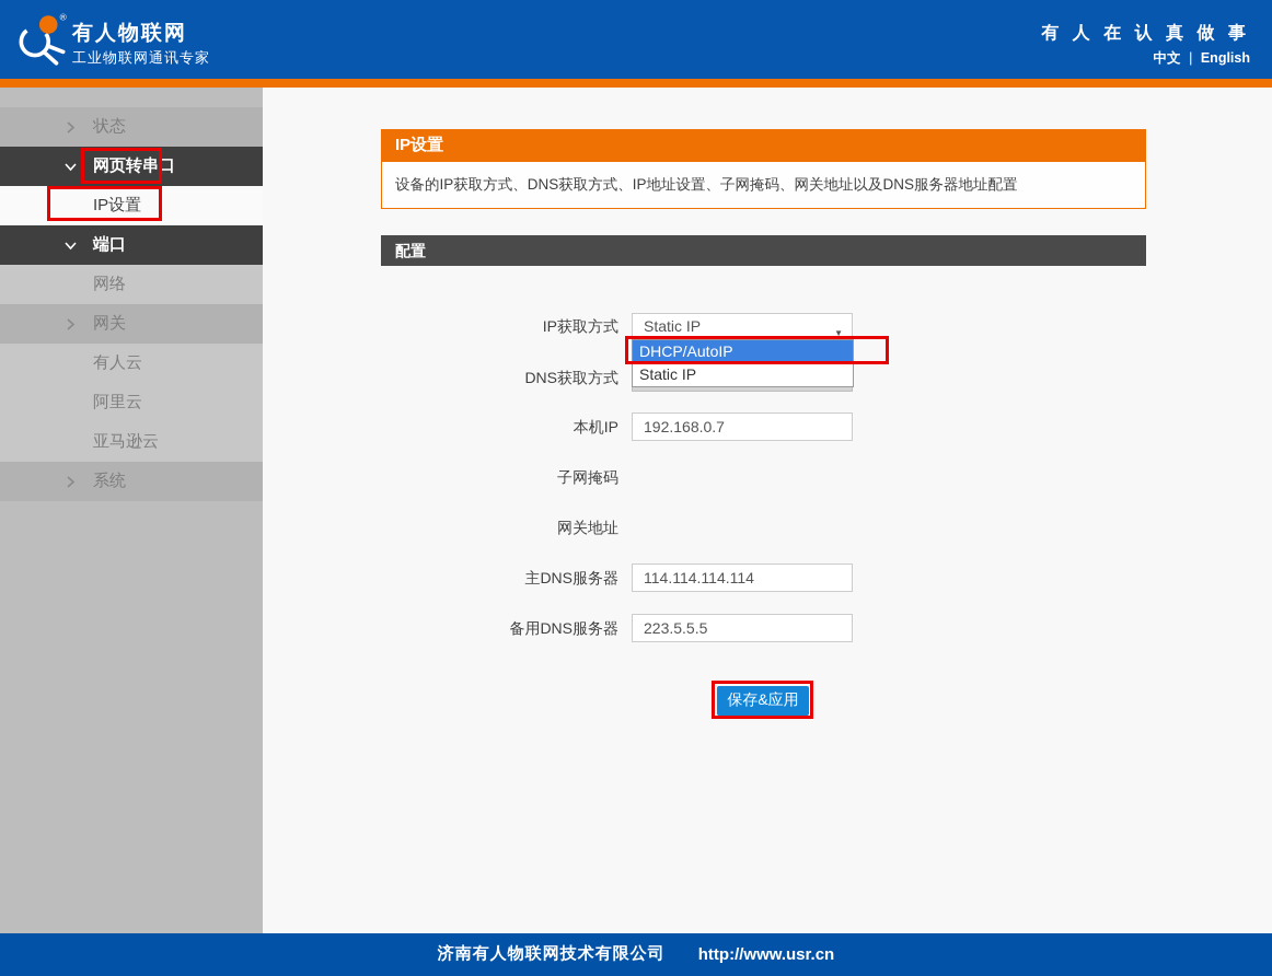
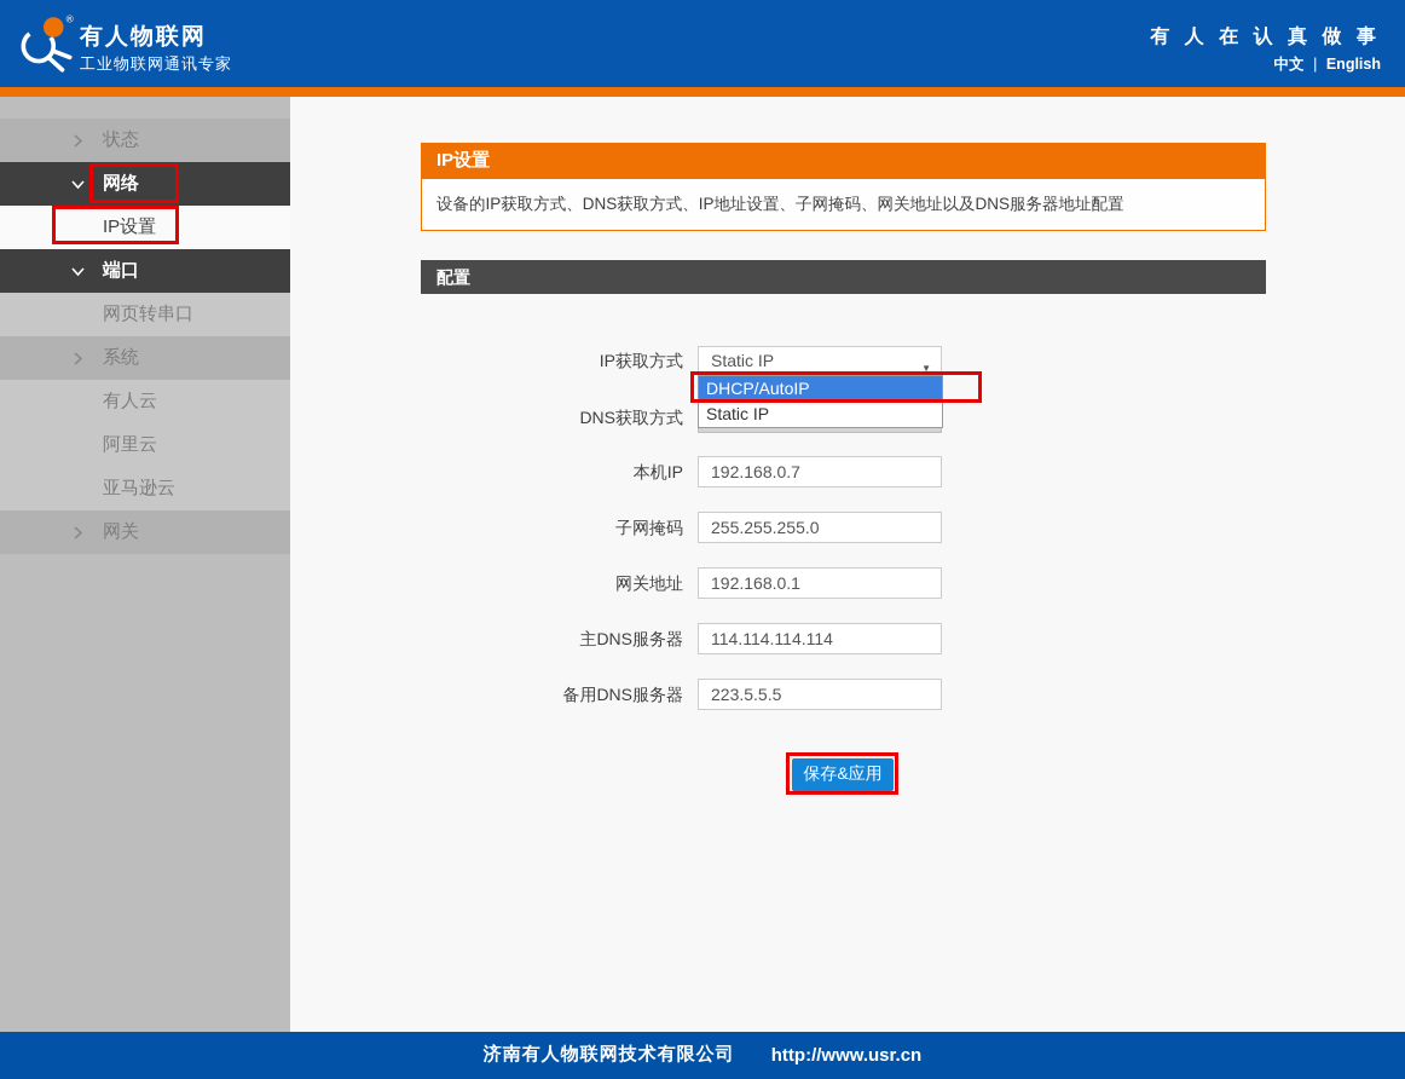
  ®
  有人物联网
  工业物联网通讯专家
  有 人 在 认 真 做 事
  中文 | English
  状态
- 网页转串口
+ 网络
  IP设置
  端口
- 网络
+ 网页转串口
- 网关
+ 系统
  有人云
  阿里云
  亚马逊云
- 系统
+ 网关
  IP设置
  设备的IP获取方式、DNS获取方式、IP地址设置、子网掩码、网关地址以及DNS服务器地址配置
  配置
  IP获取方式
  Static IP
  ▼
  DNS获取方式
  DHCP/AutoIP
  Static IP
  本机IP
  192.168.0.7
  子网掩码
+ 255.255.255.0
  网关地址
+ 192.168.0.1
  主DNS服务器
  114.114.114.114
  备用DNS服务器
  223.5.5.5
  保存&应用
  济南有人物联网技术有限公司
  http://www.usr.cn
